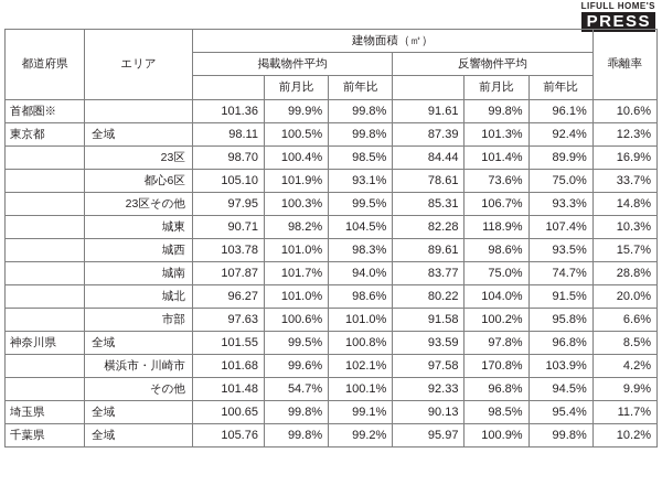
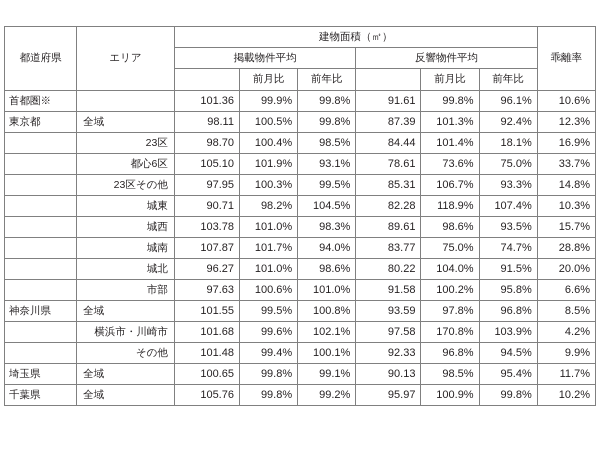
- LIFULL HOME'S
- PRESS
  都道府県	エリア	建物面積（㎡）	乖離率
  掲載物件平均	反響物件平均
  	前月比	前年比		前月比	前年比
  首都圏※		101.36	99.9%	99.8%	91.61	99.8%	96.1%	10.6%
  東京都	全域	98.11	100.5%	99.8%	87.39	101.3%	92.4%	12.3%
- 	23区	98.70	100.4%	98.5%	84.44	101.4%	89.9%	16.9%
+ 	23区	98.70	100.4%	98.5%	84.44	101.4%	18.1%	16.9%
  	都心6区	105.10	101.9%	93.1%	78.61	73.6%	75.0%	33.7%
  	23区その他	97.95	100.3%	99.5%	85.31	106.7%	93.3%	14.8%
  	城東	90.71	98.2%	104.5%	82.28	118.9%	107.4%	10.3%
  	城西	103.78	101.0%	98.3%	89.61	98.6%	93.5%	15.7%
  	城南	107.87	101.7%	94.0%	83.77	75.0%	74.7%	28.8%
  	城北	96.27	101.0%	98.6%	80.22	104.0%	91.5%	20.0%
  	市部	97.63	100.6%	101.0%	91.58	100.2%	95.8%	6.6%
  神奈川県	全域	101.55	99.5%	100.8%	93.59	97.8%	96.8%	8.5%
  	横浜市・川崎市	101.68	99.6%	102.1%	97.58	170.8%	103.9%	4.2%
- 	その他	101.48	54.7%	100.1%	92.33	96.8%	94.5%	9.9%
+ 	その他	101.48	99.4%	100.1%	92.33	96.8%	94.5%	9.9%
  埼玉県	全域	100.65	99.8%	99.1%	90.13	98.5%	95.4%	11.7%
  千葉県	全域	105.76	99.8%	99.2%	95.97	100.9%	99.8%	10.2%
